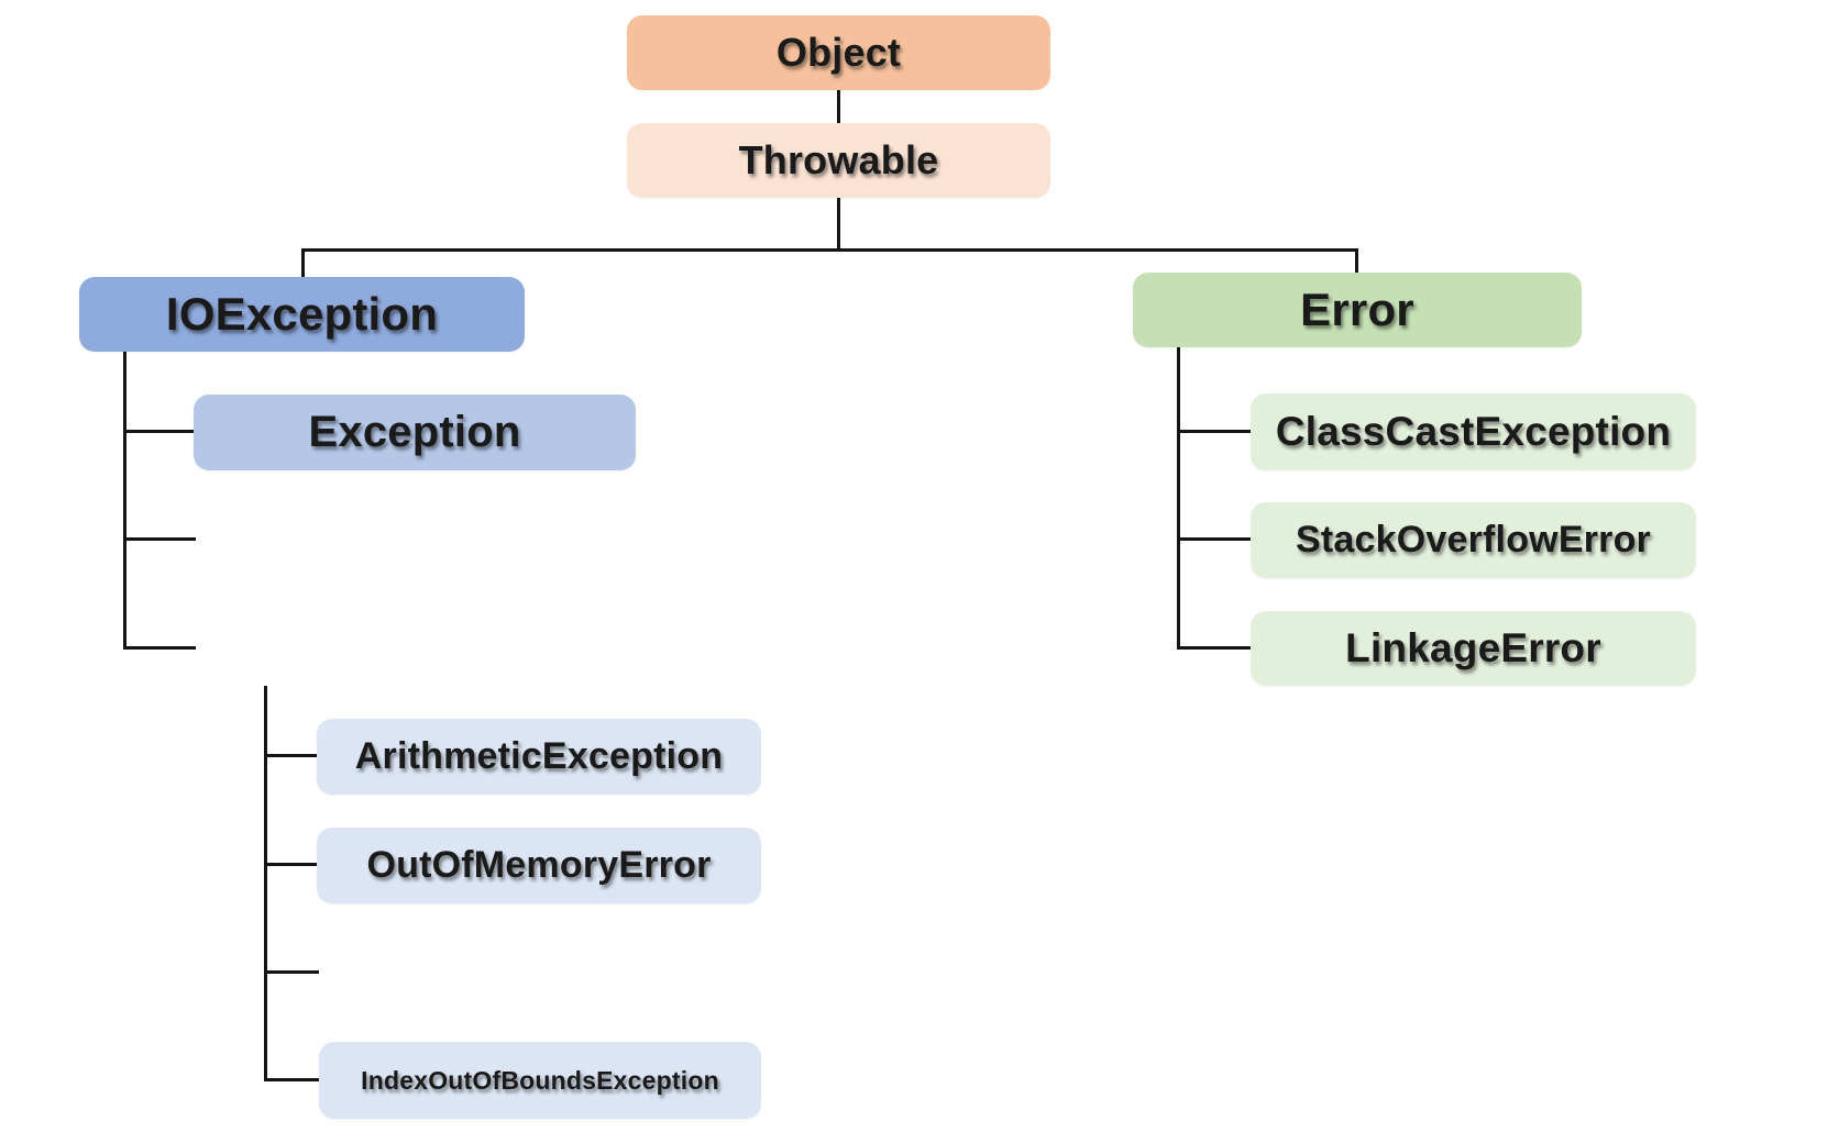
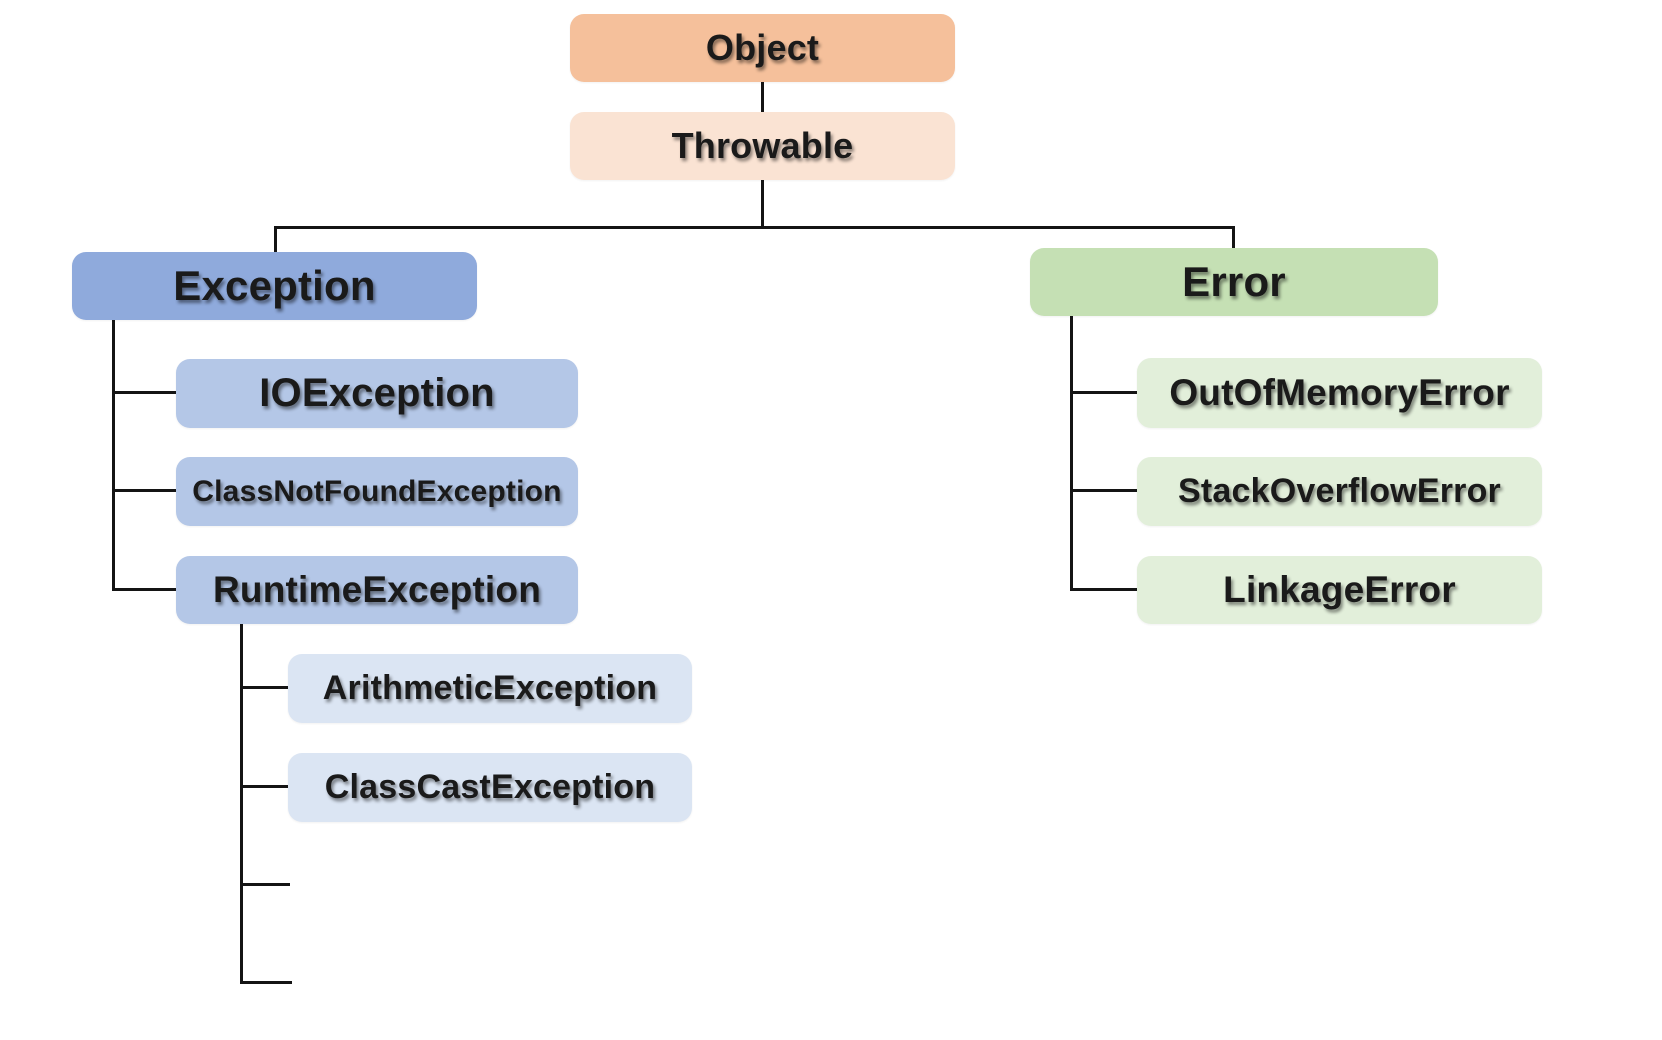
  Object
  Throwable
- IOException
+ Exception
  Error
- Exception
+ IOException
+ ClassNotFoundException
+ RuntimeException
  ArithmeticException
- OutOfMemoryError
+ ClassCastException
- IndexOutOfBoundsException
- ClassCastException
+ OutOfMemoryError
  StackOverflowError
  LinkageError
